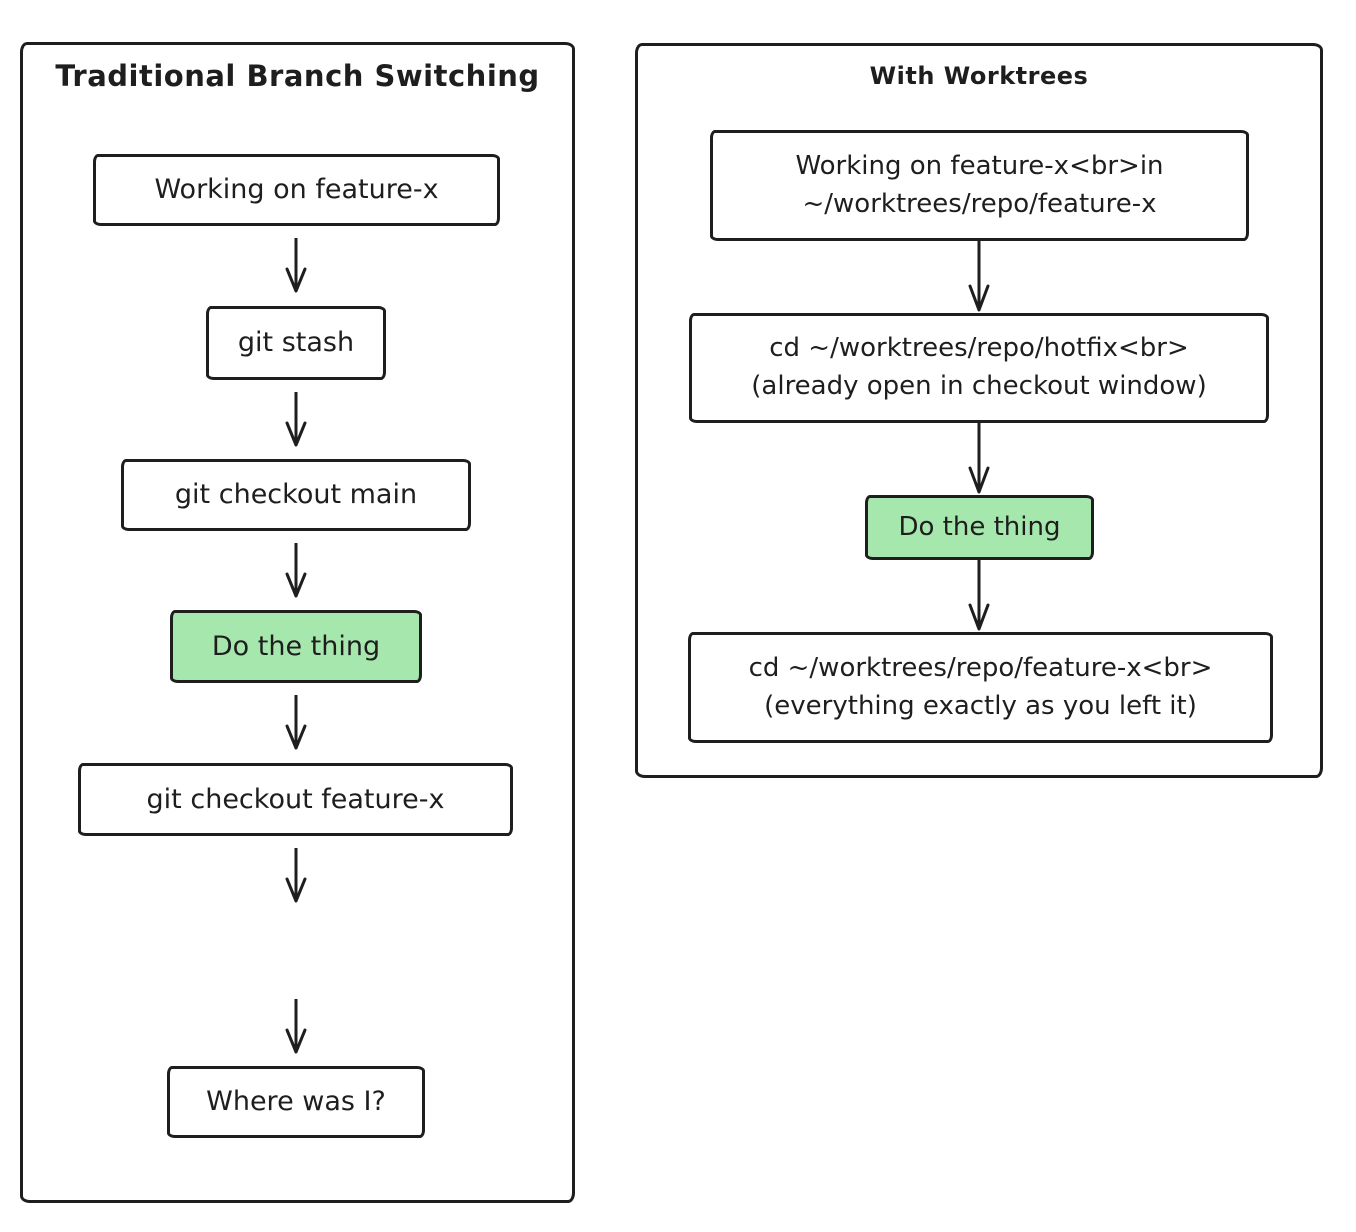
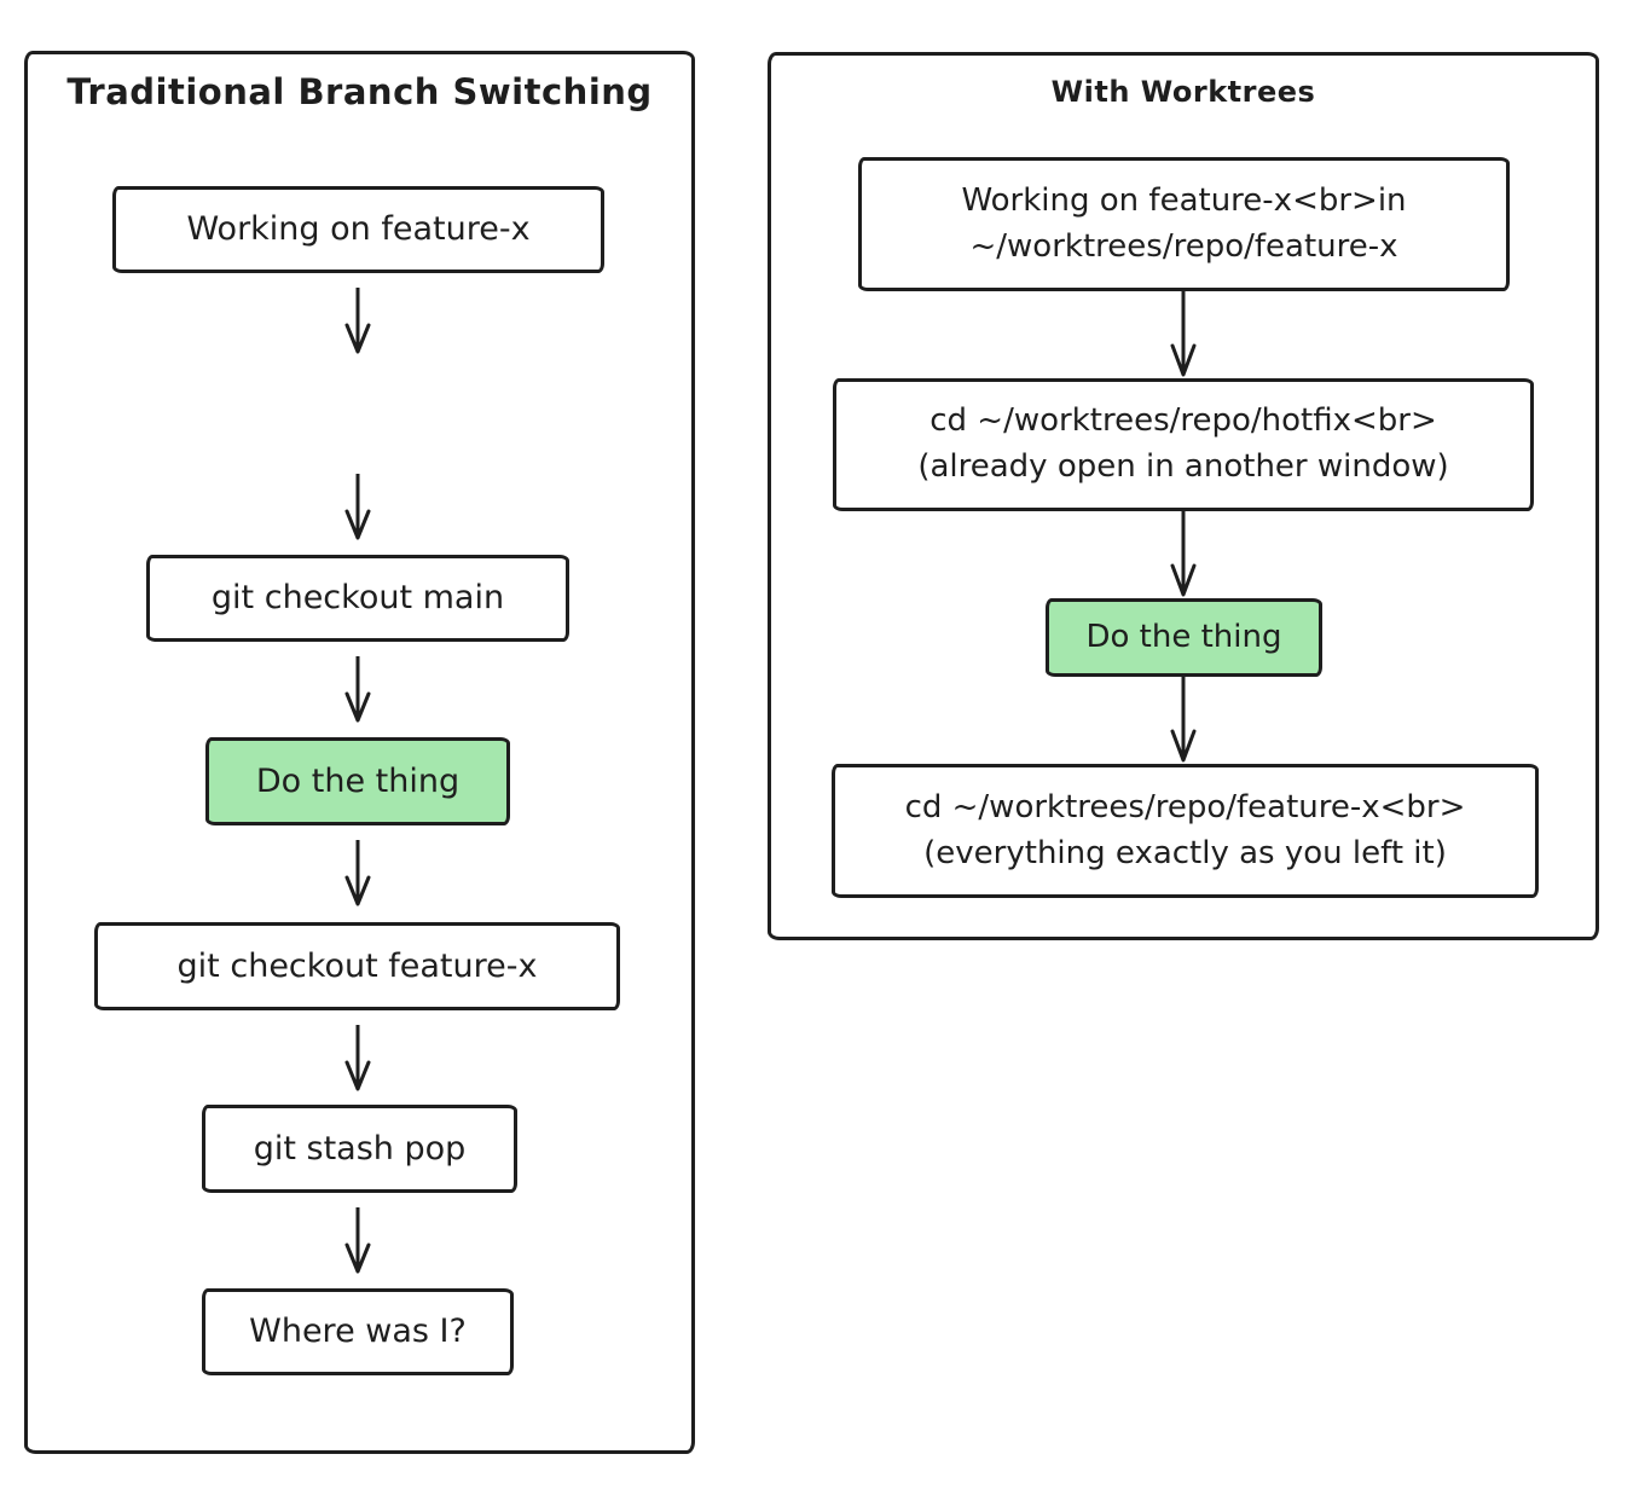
  Traditional Branch Switching
  Working on feature-x
- git stash
  git checkout main
  Do the thing
  git checkout feature-x
+ git stash pop
  Where was I?
  With Worktrees
  Working on feature-x<br>in
  ~/worktrees/repo/feature-x
  cd ~/worktrees/repo/hotfix<br>
- (already open in checkout window)
+ (already open in another window)
  Do the thing
  cd ~/worktrees/repo/feature-x<br>
  (everything exactly as you left it)
